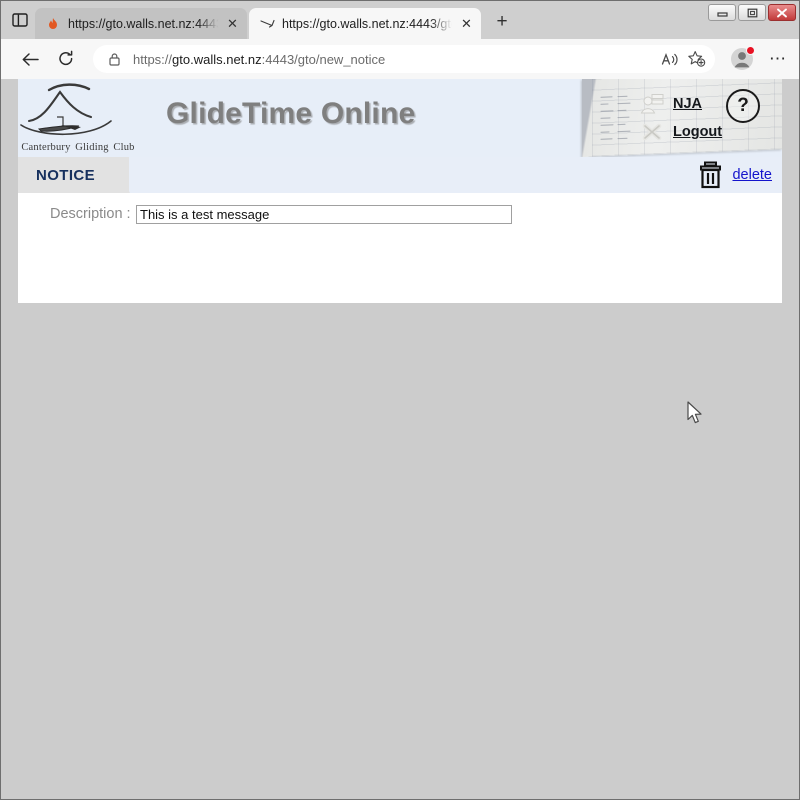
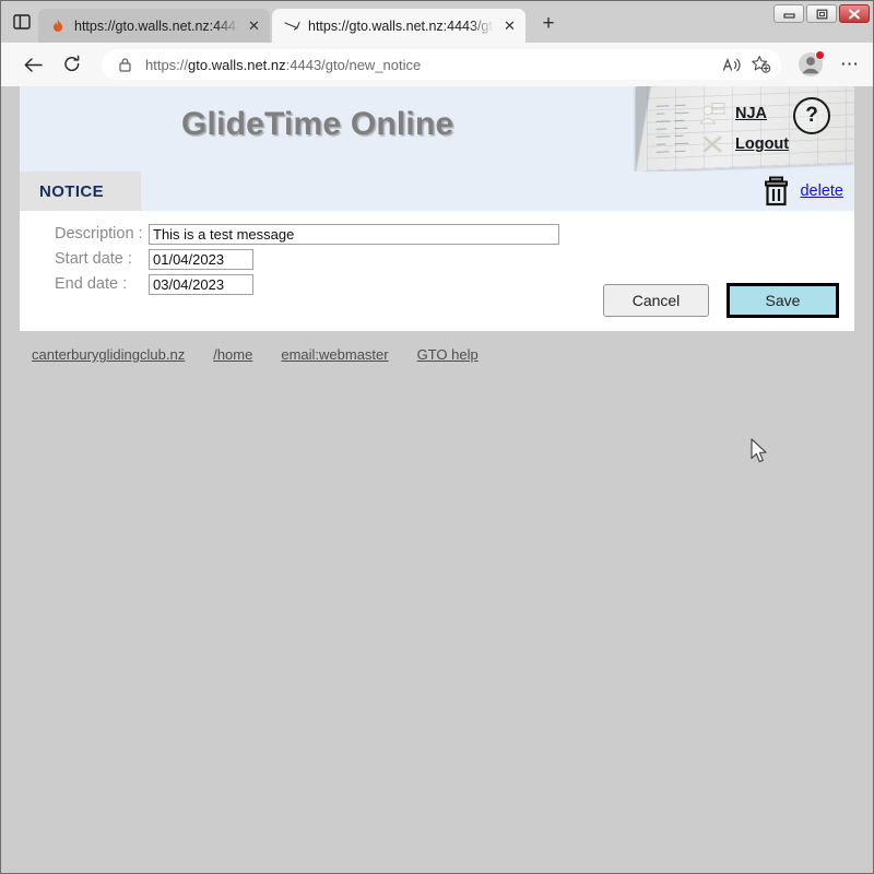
  https://gto.walls.net.nz:4443
  ✕
  https://gto.walls.net.nz:4443/gt
  ✕
  +
  https://gto.walls.net.nz:4443/gto/new_notice
  ⋯
- Canterbury Gliding Club
  GlideTime Online
  NJA
  Logout
  ?
  NOTICE
  delete
  Description :
  This is a test message
+ Start date :
+ 01/04/2023
+ End date :
+ 03/04/2023
+ Cancel
+ Save
+ canterburyglidingclub.nz
+ /home
+ email:webmaster
+ GTO help
